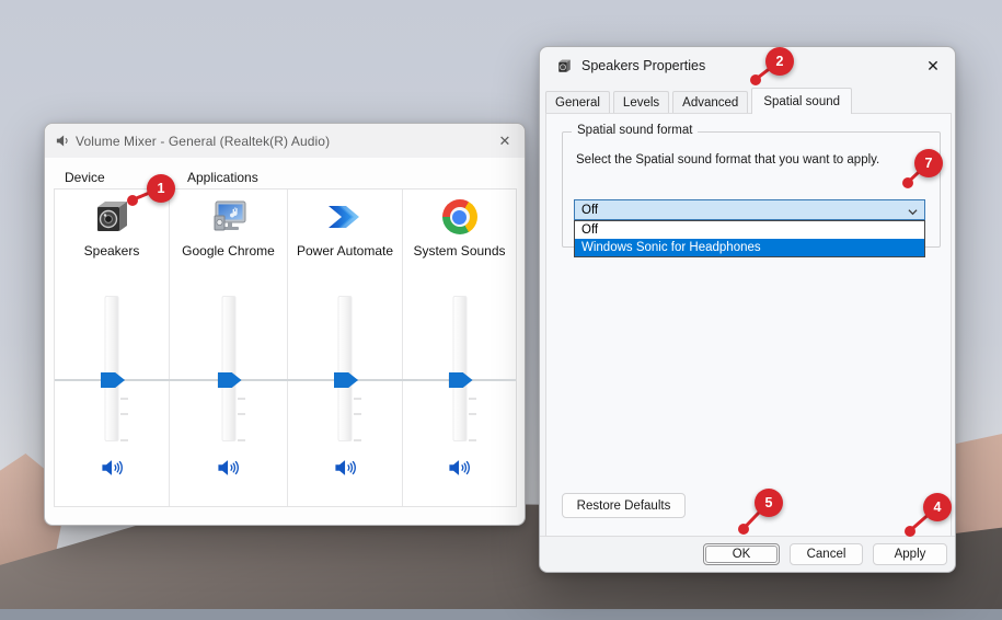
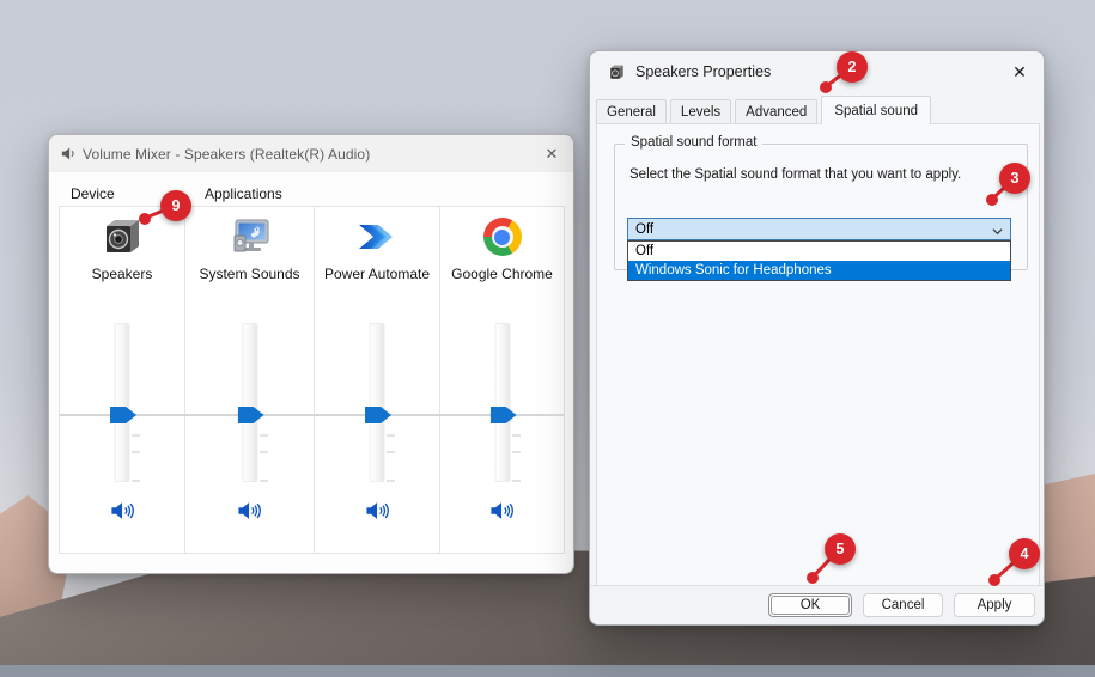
- Volume Mixer - General (Realtek(R) Audio)
+ Volume Mixer - Speakers (Realtek(R) Audio)
  ✕
  Device
  Applications
  Speakers
- Google Chrome
+ System Sounds
  Power Automate
- System Sounds
+ Google Chrome
  Speakers Properties
  ✕
  General
  Levels
  Advanced
  Spatial sound
  Spatial sound format
  Select the Spatial sound format that you want to apply.
  Off
  Off
  Windows Sonic for Headphones
- Restore Defaults
  OK
  Cancel
  Apply
- 1
+ 9
  2
- 7
+ 3
  4
  5
